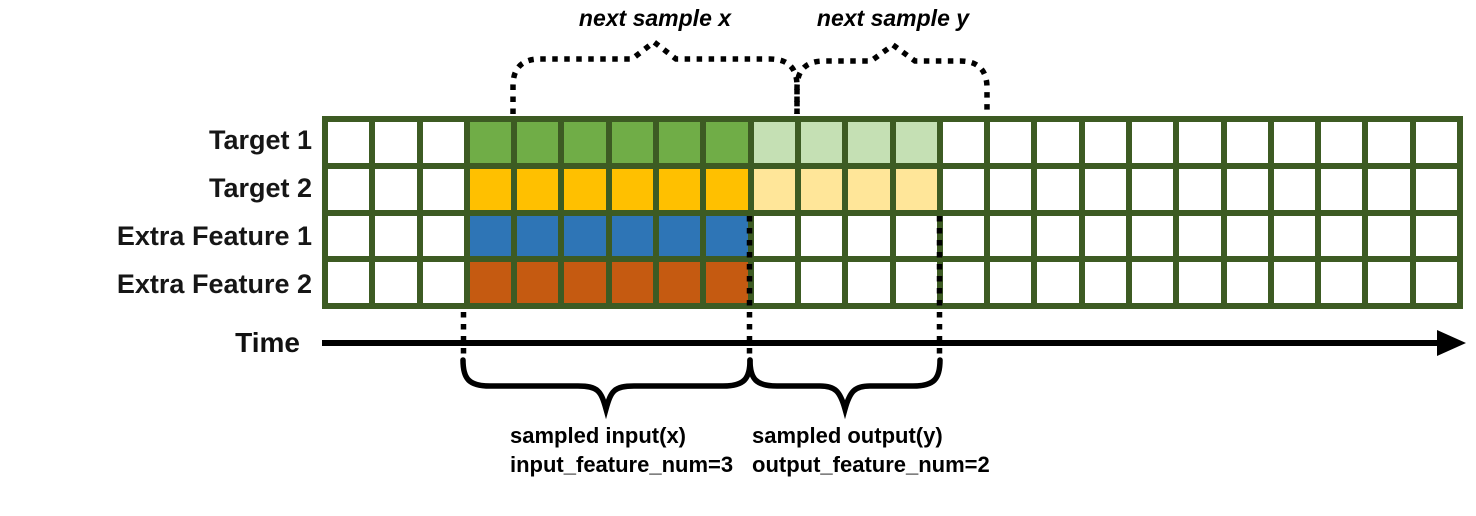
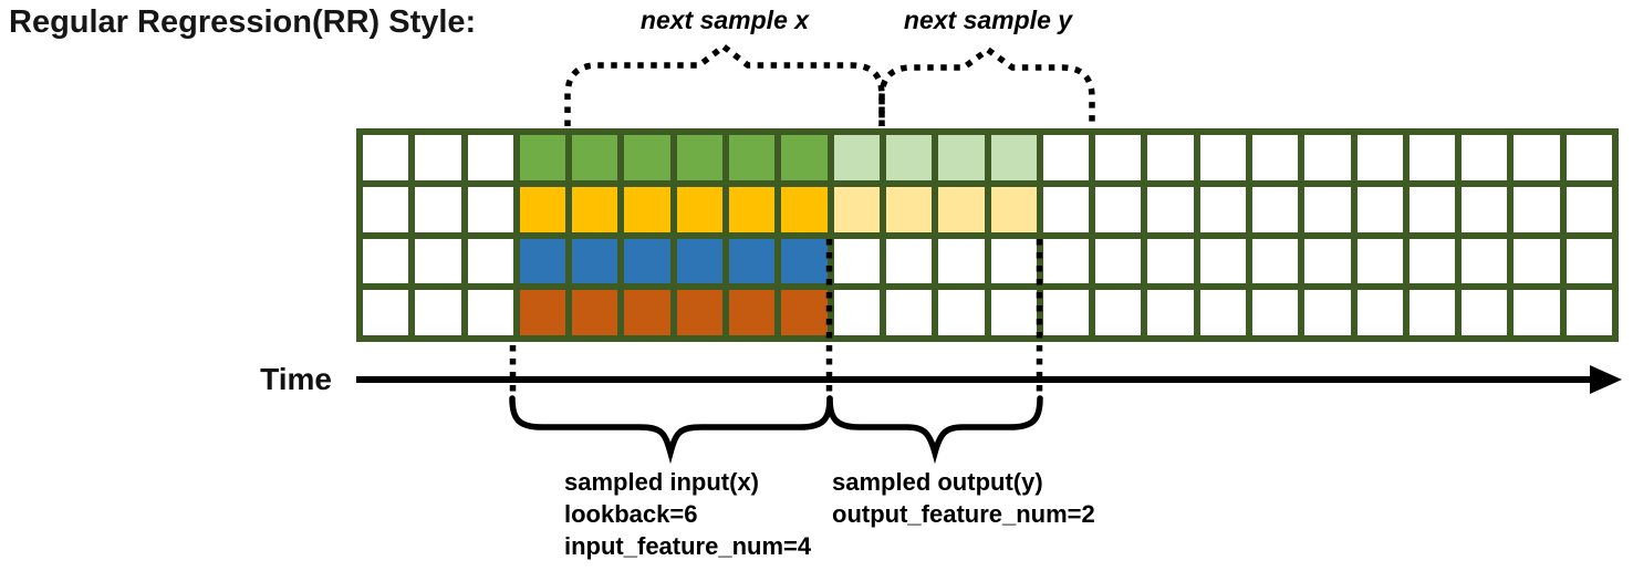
+ Regular Regression(RR) Style:
  next sample x
  next sample y
- Target 1
- Target 2
- Extra Feature 1
- Extra Feature 2
  Time
  sampled input(x)
+ lookback=6
- input_feature_num=3
+ input_feature_num=4
  sampled output(y)
  output_feature_num=2
